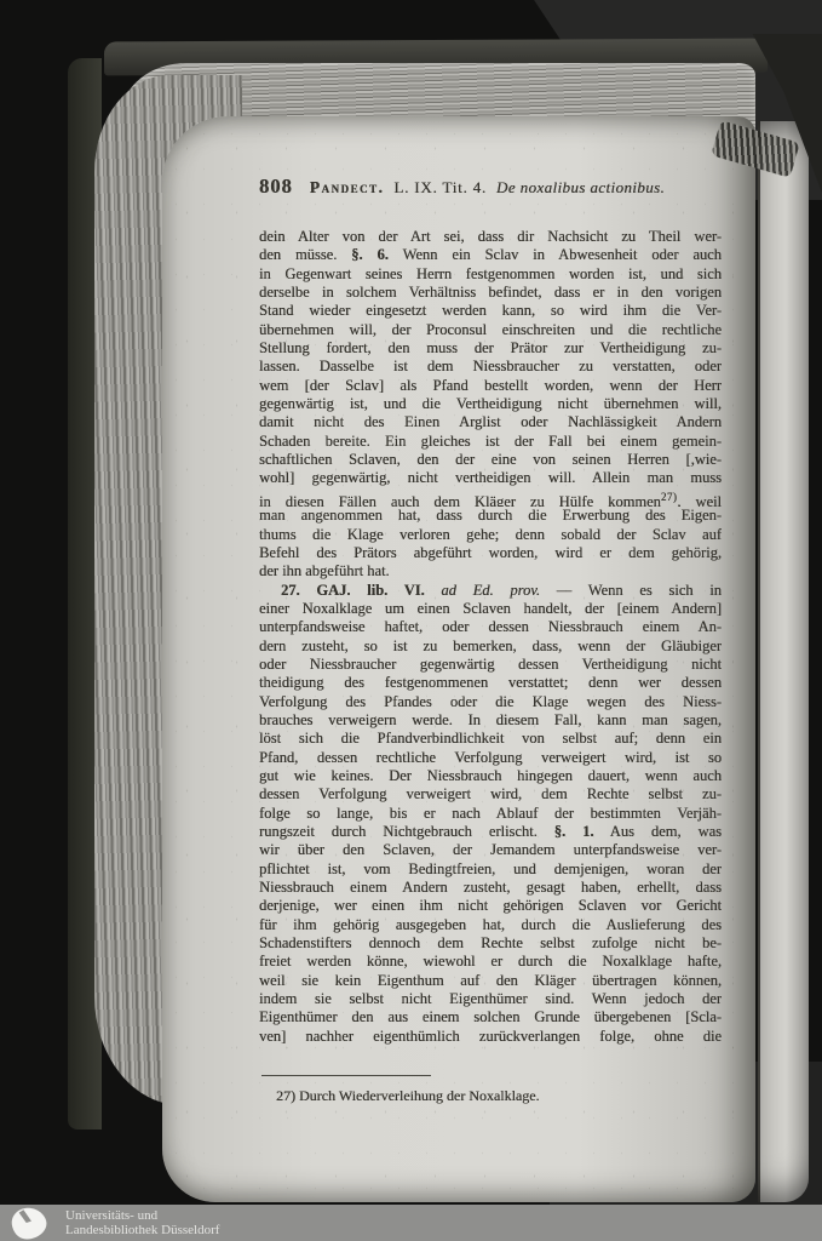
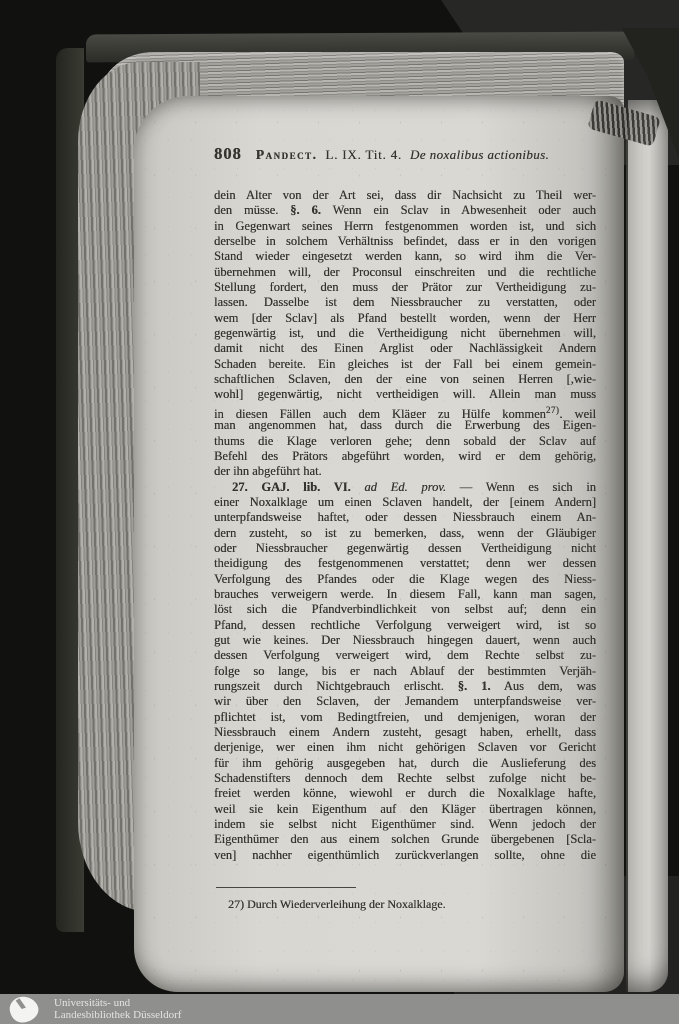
  808
  Pandect.
  L. IX. Tit. 4.
  De noxalibus actionibus.
  dein Alter von der Art sei, dass dir Nachsicht zu Theil wer-
  den müsse. §. 6. Wenn ein Sclav in Abwesenheit oder auch
  in Gegenwart seines Herrn festgenommen worden ist, und sich
  derselbe in solchem Verhältniss befindet, dass er in den vorigen
  Stand wieder eingesetzt werden kann, so wird ihm die Ver-
  übernehmen will, der Proconsul einschreiten und die rechtliche
  Stellung fordert, den muss der Prätor zur Vertheidigung zu-
  lassen. Dasselbe ist dem Niessbraucher zu verstatten, oder
  wem [der Sclav] als Pfand bestellt worden, wenn der Herr
  gegenwärtig ist, und die Vertheidigung nicht übernehmen will,
  damit nicht des Einen Arglist oder Nachlässigkeit Andern
  Schaden bereite. Ein gleiches ist der Fall bei einem gemein-
  schaftlichen Sclaven, den der eine von seinen Herren [,wie-
  wohl] gegenwärtig, nicht vertheidigen will. Allein man muss
  in diesen Fällen auch dem Kläger zu Hülfe kommen27), weil
  man angenommen hat, dass durch die Erwerbung des Eigen-
  thums die Klage verloren gehe; denn sobald der Sclav auf
  Befehl des Prätors abgeführt worden, wird er dem gehörig,
  der ihn abgeführt hat.
  27. GAJ. lib. VI. ad Ed. prov. — Wenn es sich in
  einer Noxalklage um einen Sclaven handelt, der [einem Andern]
  unterpfandsweise haftet, oder dessen Niessbrauch einem An-
  dern zusteht, so ist zu bemerken, dass, wenn der Gläubiger
  oder Niessbraucher gegenwärtig dessen Vertheidigung nicht
  theidigung des festgenommenen verstattet; denn wer dessen
  Verfolgung des Pfandes oder die Klage wegen des Niess-
  brauches verweigern werde. In diesem Fall, kann man sagen,
  löst sich die Pfandverbindlichkeit von selbst auf; denn ein
  Pfand, dessen rechtliche Verfolgung verweigert wird, ist so
  gut wie keines. Der Niessbrauch hingegen dauert, wenn auch
  dessen Verfolgung verweigert wird, dem Rechte selbst zu-
  folge so lange, bis er nach Ablauf der bestimmten Verjäh-
  rungszeit durch Nichtgebrauch erlischt. §. 1. Aus dem, was
  wir über den Sclaven, der Jemandem unterpfandsweise ver-
  pflichtet ist, vom Bedingtfreien, und demjenigen, woran der
  Niessbrauch einem Andern zusteht, gesagt haben, erhellt, dass
  derjenige, wer einen ihm nicht gehörigen Sclaven vor Gericht
  für ihm gehörig ausgegeben hat, durch die Auslieferung des
  Schadenstifters dennoch dem Rechte selbst zufolge nicht be-
  freiet werden könne, wiewohl er durch die Noxalklage hafte,
  weil sie kein Eigenthum auf den Kläger übertragen können,
  indem sie selbst nicht Eigenthümer sind. Wenn jedoch der
  Eigenthümer den aus einem solchen Grunde übergebenen [Scla-
- ven] nachher eigenthümlich zurückverlangen folge, ohne die
+ ven] nachher eigenthümlich zurückverlangen sollte, ohne die
  27) Durch Wiederverleihung der Noxalklage.
  Universitäts- und
  Landesbibliothek Düsseldorf
